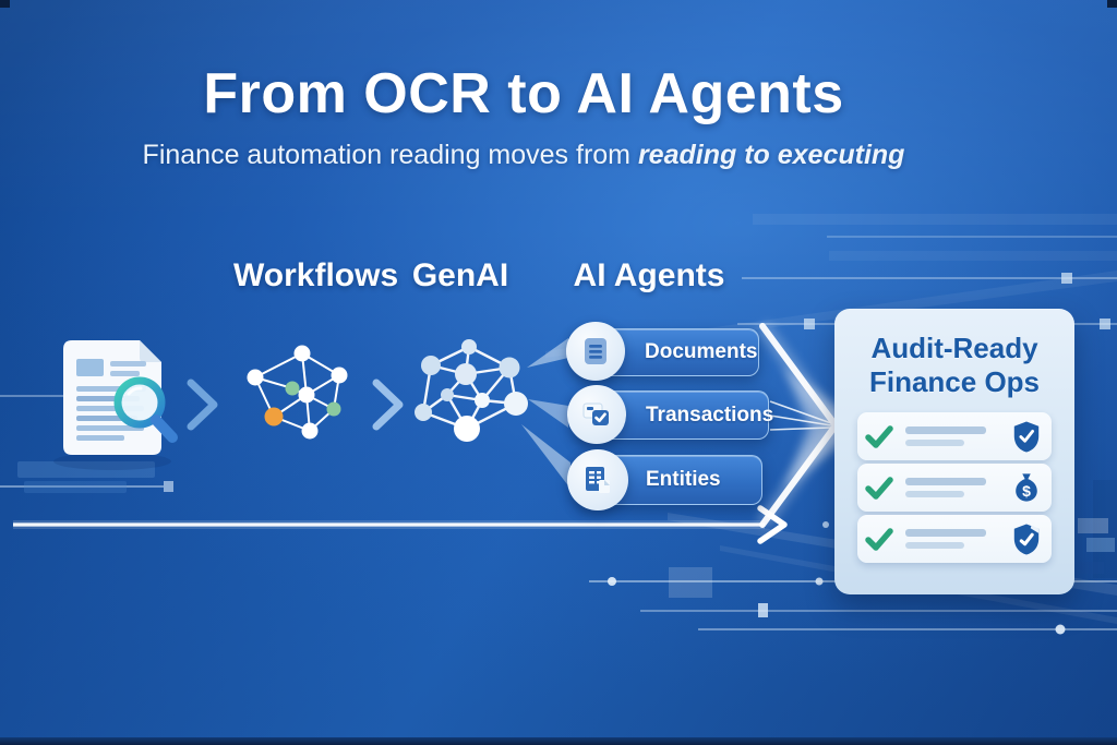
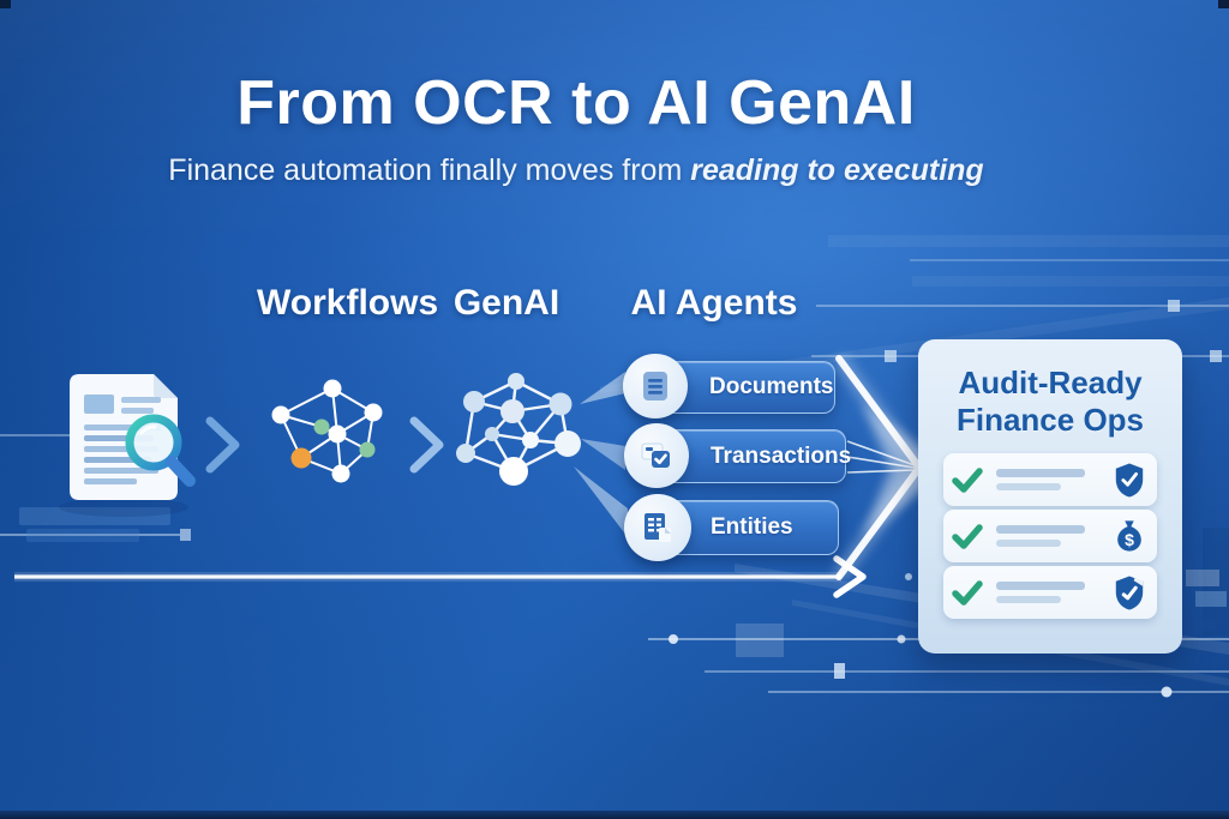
- From OCR to AI Agents
+ From OCR to AI GenAI
- Finance automation reading moves from reading to executing
+ Finance automation finally moves from reading to executing
  Workflows
  GenAI
  AI Agents
  Documents
  Transactions
  Entities
  Audit-Ready
  Finance Ops
  $
